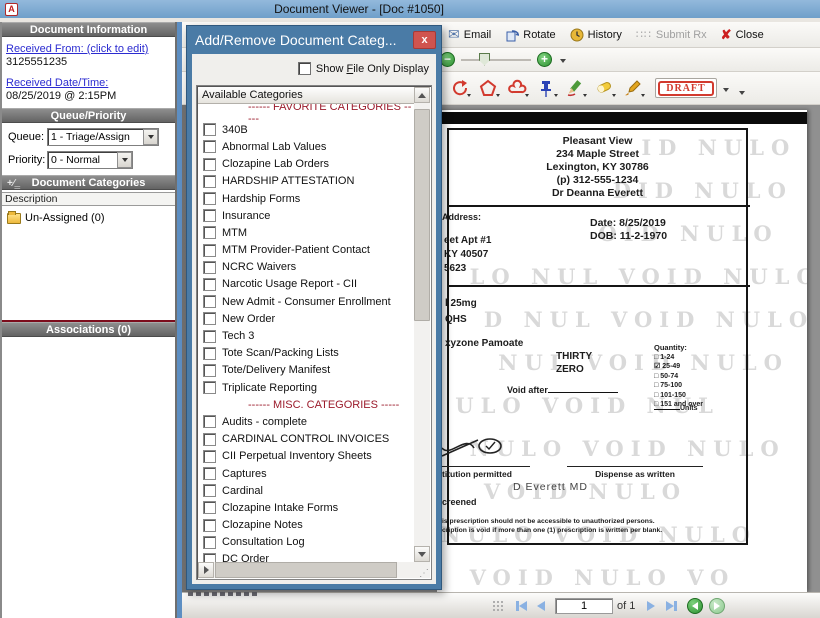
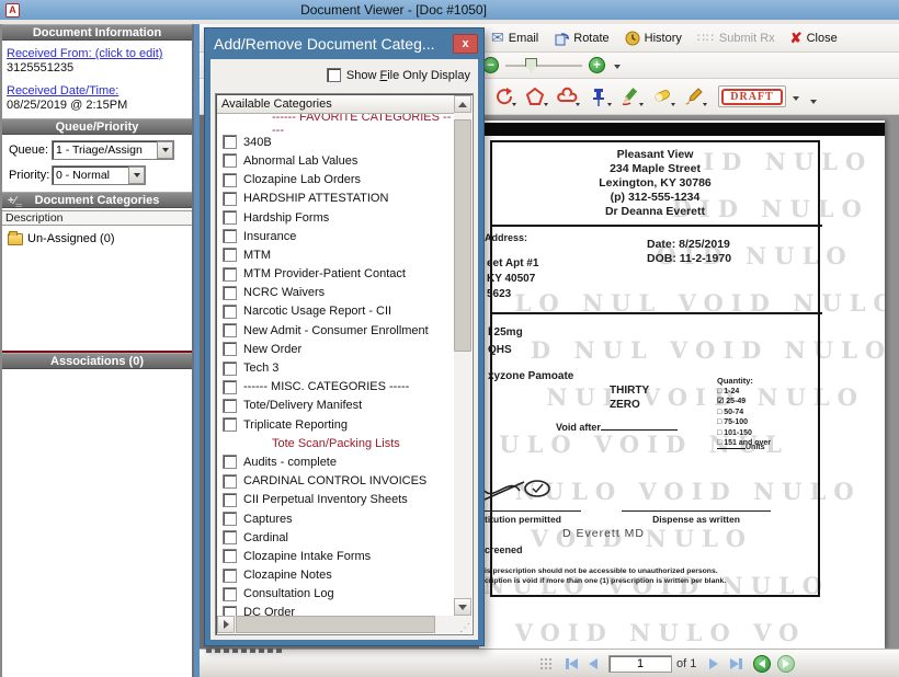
  A
  Document Viewer - [Doc #1050]
  Document Information
  Received From: (click to edit)
  3125551235
  Received Date/Time:
  08/25/2019 @ 2:15PM
  Queue/Priority
  Queue:
  1 - Triage/Assign
  Priority:
  0 - Normal
  +∕‗
  Document Categories
  Description
  Un-Assigned (0)
  Associations (0)
  ✉
  Email
  Rotate
  History
  ∷∷
  Submit Rx
  ✘
  Close
  −
  +
  DRAFT
  ID NULO
  DID NULO
  OID NULO
  LO NUL VOID NUL
  D NUL VOID NULO
  NUL VOID NULO
  ULO VOID NUL
  NULO VOID NULO
  VOID NULO
  NULO VOID NULO
  VOID NULO VO
  Pleasant View
  234 Maple Street
  Lexington, KY 30786
  (p) 312-555-1234
  Dr Deanna Everett
  Address:
  eet Apt #1
  KY 40507
  5623
  Date: 8/25/2019
  DOB: 11-2-1970
  l 25mg
  QHS
  xyzone Pamoate
  THIRTY
  ZERO
  Void after
  Quantity:
  titution permitted
  Dispense as written
  D Everett MD
  creened
  1
  of 1
  Add/Remove Document Categ...
  x
  Show File Only Display
  Available Categories
  ------ FAVORITE CATEGORIES -----
  340B
  Abnormal Lab Values
  Clozapine Lab Orders
  HARDSHIP ATTESTATION
  Hardship Forms
  Insurance
  MTM
  MTM Provider-Patient Contact
  NCRC Waivers
  Narcotic Usage Report - CII
  New Admit - Consumer Enrollment
  New Order
  Tech 3
- Tote Scan/Packing Lists
+ ------ MISC. CATEGORIES -----
  Tote/Delivery Manifest
  Triplicate Reporting
- ------ MISC. CATEGORIES -----
+ Tote Scan/Packing Lists
  Audits - complete
  CARDINAL CONTROL INVOICES
  CII Perpetual Inventory Sheets
  Captures
  Cardinal
  Clozapine Intake Forms
  Clozapine Notes
  Consultation Log
  DC Order
